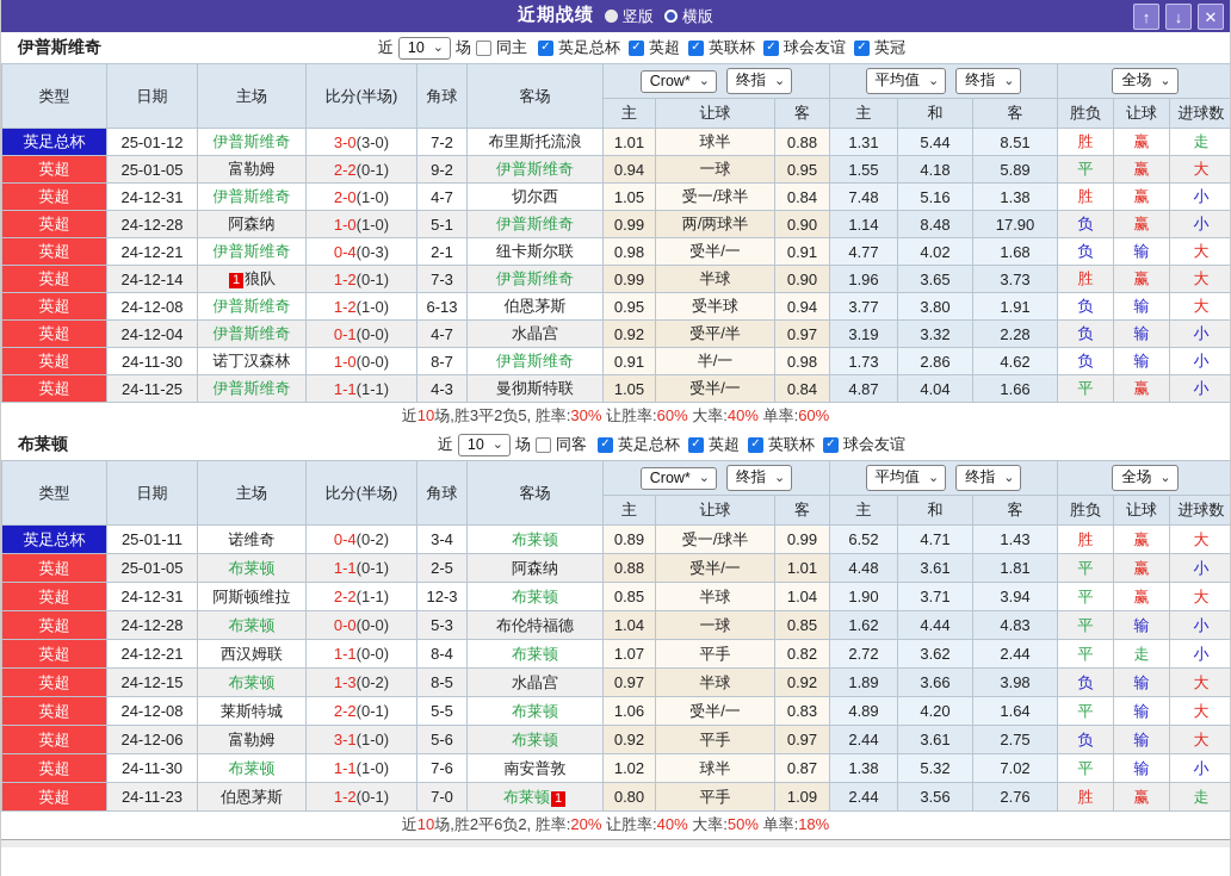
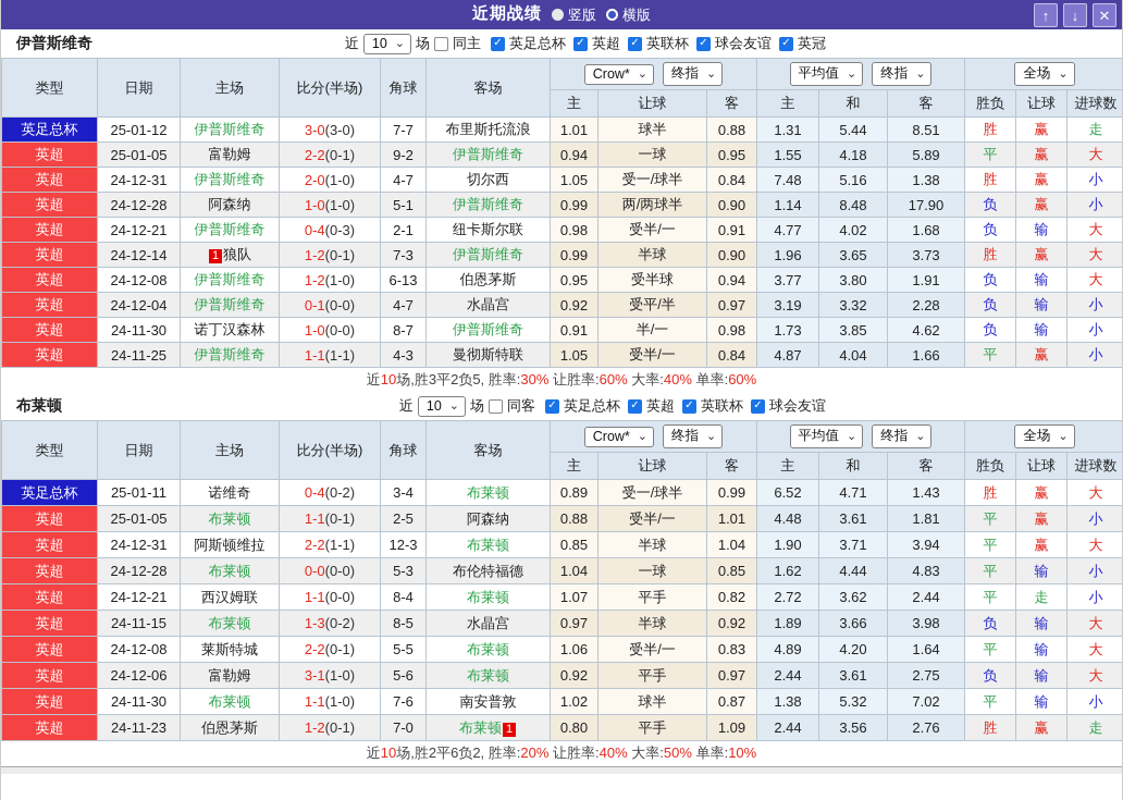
  近期战绩
  竖版
  横版
  ↑
  ↓
  ✕
  伊普斯维奇
  近
  10
  ⌄
  场
  同主
  ✓
  英足总杯
  ✓
  英超
  ✓
  英联杯
  ✓
  球会友谊
  ✓
  英冠
  类型	日期	主场	比分(半场)	角球	客场	Crow* ⌄ 终指 ⌄	平均值 ⌄ 终指 ⌄	全场 ⌄
  主	让球	客	主	和	客	胜负	让球	进球数
- 英足总杯	25-01-12	伊普斯维奇	3-0(3-0)	7-2	布里斯托流浪	1.01	球半	0.88	1.31	5.44	8.51	胜	赢	走
+ 英足总杯	25-01-12	伊普斯维奇	3-0(3-0)	7-7	布里斯托流浪	1.01	球半	0.88	1.31	5.44	8.51	胜	赢	走
  英超	25-01-05	富勒姆	2-2(0-1)	9-2	伊普斯维奇	0.94	一球	0.95	1.55	4.18	5.89	平	赢	大
  英超	24-12-31	伊普斯维奇	2-0(1-0)	4-7	切尔西	1.05	受一/球半	0.84	7.48	5.16	1.38	胜	赢	小
  英超	24-12-28	阿森纳	1-0(1-0)	5-1	伊普斯维奇	0.99	两/两球半	0.90	1.14	8.48	17.90	负	赢	小
  英超	24-12-21	伊普斯维奇	0-4(0-3)	2-1	纽卡斯尔联	0.98	受半/一	0.91	4.77	4.02	1.68	负	输	大
  英超	24-12-14	1 狼队	1-2(0-1)	7-3	伊普斯维奇	0.99	半球	0.90	1.96	3.65	3.73	胜	赢	大
  英超	24-12-08	伊普斯维奇	1-2(1-0)	6-13	伯恩茅斯	0.95	受半球	0.94	3.77	3.80	1.91	负	输	大
  英超	24-12-04	伊普斯维奇	0-1(0-0)	4-7	水晶宫	0.92	受平/半	0.97	3.19	3.32	2.28	负	输	小
- 英超	24-11-30	诺丁汉森林	1-0(0-0)	8-7	伊普斯维奇	0.91	半/一	0.98	1.73	2.86	4.62	负	输	小
+ 英超	24-11-30	诺丁汉森林	1-0(0-0)	8-7	伊普斯维奇	0.91	半/一	0.98	1.73	3.85	4.62	负	输	小
  英超	24-11-25	伊普斯维奇	1-1(1-1)	4-3	曼彻斯特联	1.05	受半/一	0.84	4.87	4.04	1.66	平	赢	小
  近10场,胜3平2负5, 胜率:30% 让胜率:60% 大率:40% 单率:60%
  布莱顿
  近
  10
  ⌄
  场
  同客
  ✓
  英足总杯
  ✓
  英超
  ✓
  英联杯
  ✓
  球会友谊
  类型	日期	主场	比分(半场)	角球	客场	Crow* ⌄ 终指 ⌄	平均值 ⌄ 终指 ⌄	全场 ⌄
  主	让球	客	主	和	客	胜负	让球	进球数
  英足总杯	25-01-11	诺维奇	0-4(0-2)	3-4	布莱顿	0.89	受一/球半	0.99	6.52	4.71	1.43	胜	赢	大
  英超	25-01-05	布莱顿	1-1(0-1)	2-5	阿森纳	0.88	受半/一	1.01	4.48	3.61	1.81	平	赢	小
  英超	24-12-31	阿斯顿维拉	2-2(1-1)	12-3	布莱顿	0.85	半球	1.04	1.90	3.71	3.94	平	赢	大
  英超	24-12-28	布莱顿	0-0(0-0)	5-3	布伦特福德	1.04	一球	0.85	1.62	4.44	4.83	平	输	小
  英超	24-12-21	西汉姆联	1-1(0-0)	8-4	布莱顿	1.07	平手	0.82	2.72	3.62	2.44	平	走	小
- 英超	24-12-15	布莱顿	1-3(0-2)	8-5	水晶宫	0.97	半球	0.92	1.89	3.66	3.98	负	输	大
+ 英超	24-11-15	布莱顿	1-3(0-2)	8-5	水晶宫	0.97	半球	0.92	1.89	3.66	3.98	负	输	大
  英超	24-12-08	莱斯特城	2-2(0-1)	5-5	布莱顿	1.06	受半/一	0.83	4.89	4.20	1.64	平	输	大
  英超	24-12-06	富勒姆	3-1(1-0)	5-6	布莱顿	0.92	平手	0.97	2.44	3.61	2.75	负	输	大
  英超	24-11-30	布莱顿	1-1(1-0)	7-6	南安普敦	1.02	球半	0.87	1.38	5.32	7.02	平	输	小
  英超	24-11-23	伯恩茅斯	1-2(0-1)	7-0	布莱顿 1	0.80	平手	1.09	2.44	3.56	2.76	胜	赢	走
- 近10场,胜2平6负2, 胜率:20% 让胜率:40% 大率:50% 单率:18%
+ 近10场,胜2平6负2, 胜率:20% 让胜率:40% 大率:50% 单率:10%
